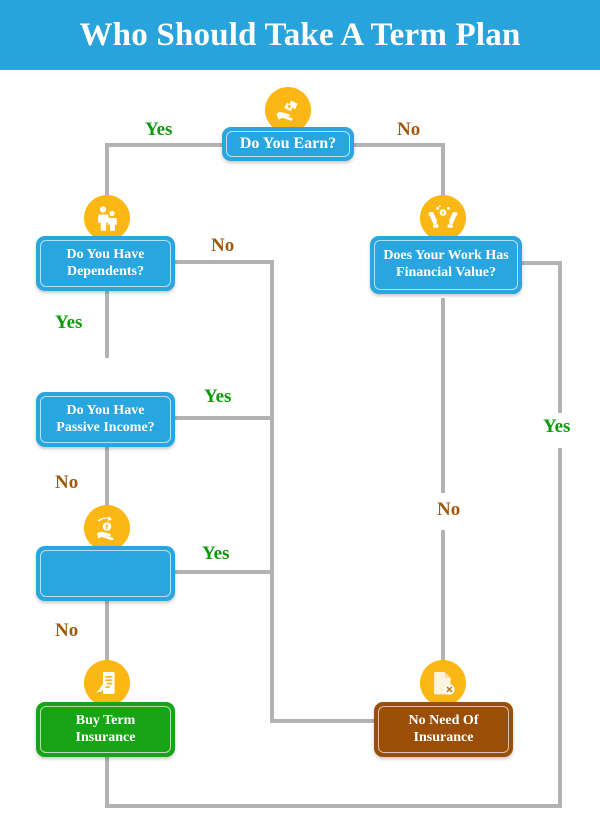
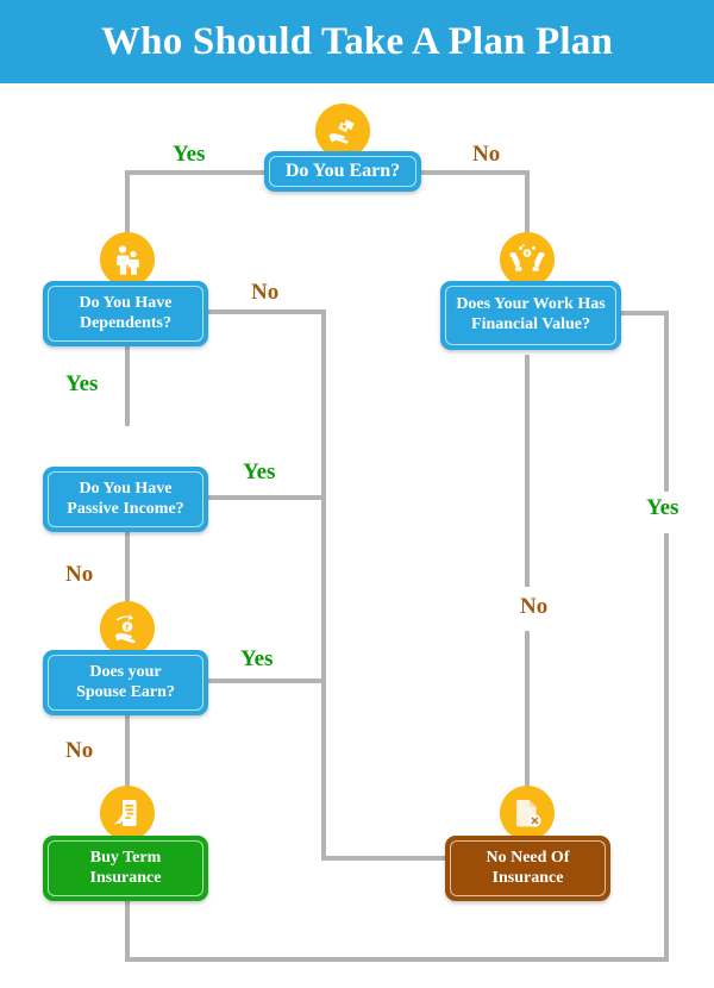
- Who Should Take A Term Plan
+ Who Should Take A Plan Plan
  Do You Earn?
  Do You Have
  Dependents?
  Do You Have
  Passive Income?
+ Does your
+ Spouse Earn?
  Does Your Work Has
  Financial Value?
  Buy Term
  Insurance
  No Need Of
  Insurance
  Yes
  No
  No
  Yes
  Yes
  No
  Yes
  No
  Yes
  No
